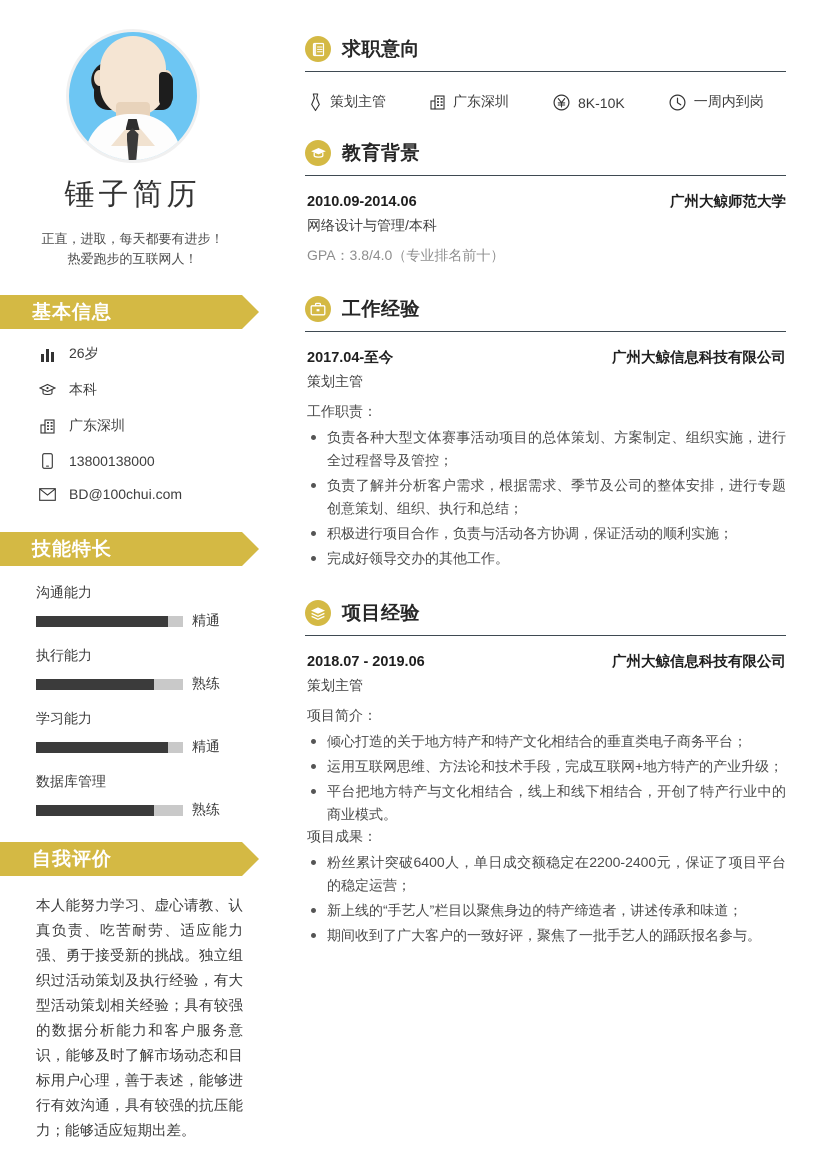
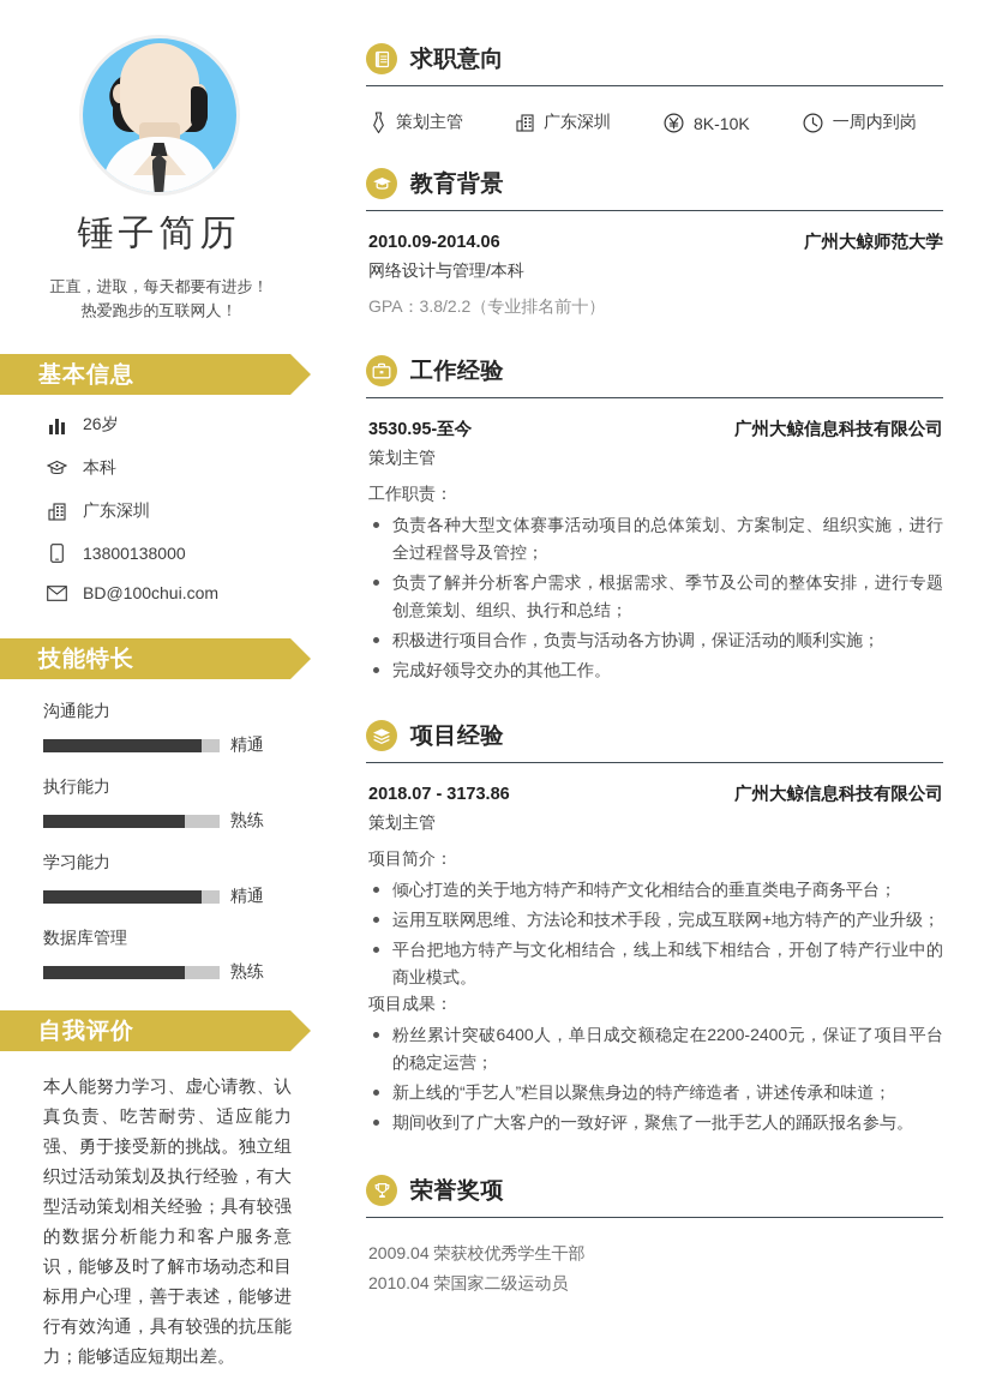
  锤子简历
  正直，进取，每天都要有进步！
  热爱跑步的互联网人！
  基本信息
  26岁
  本科
  广东深圳
  13800138000
  BD@100chui.com
  技能特长
  沟通能力
  精通
  执行能力
  熟练
  学习能力
  精通
  数据库管理
  熟练
  自我评价
  本人能努力学习、虚心请教、认真负责、吃苦耐劳、适应能力强、勇于接受新的挑战。独立组织过活动策划及执行经验，有大型活动策划相关经验；具有较强的数据分析能力和客户服务意识，能够及时了解市场动态和目标用户心理，善于表述，能够进行有效沟通，具有较强的抗压能力；能够适应短期出差。
  求职意向
  策划主管
  广东深圳
  8K-10K
  一周内到岗
  教育背景
  2010.09-2014.06
  广州大鲸师范大学
  网络设计与管理/本科
- GPA：3.8/4.0（专业排名前十）
+ GPA：3.8/2.2（专业排名前十）
  工作经验
- 2017.04-至今
+ 3530.95-至今
  广州大鲸信息科技有限公司
  策划主管
  工作职责：
  负责各种大型文体赛事活动项目的总体策划、方案制定、组织实施，进行全过程督导及管控；
  负责了解并分析客户需求，根据需求、季节及公司的整体安排，进行专题创意策划、组织、执行和总结；
  积极进行项目合作，负责与活动各方协调，保证活动的顺利实施；
  完成好领导交办的其他工作。
  项目经验
- 2018.07 - 2019.06
+ 2018.07 - 3173.86
  广州大鲸信息科技有限公司
  策划主管
  项目简介：
  倾心打造的关于地方特产和特产文化相结合的垂直类电子商务平台；
  运用互联网思维、方法论和技术手段，完成互联网+地方特产的产业升级；
  平台把地方特产与文化相结合，线上和线下相结合，开创了特产行业中的商业模式。
  项目成果：
  粉丝累计突破6400人，单日成交额稳定在2200-2400元，保证了项目平台的稳定运营；
  新上线的“手艺人”栏目以聚焦身边的特产缔造者，讲述传承和味道；
  期间收到了广大客户的一致好评，聚焦了一批手艺人的踊跃报名参与。
+ 荣誉奖项
+ 2009.04 荣获校优秀学生干部
+ 2010.04 荣国家二级运动员
